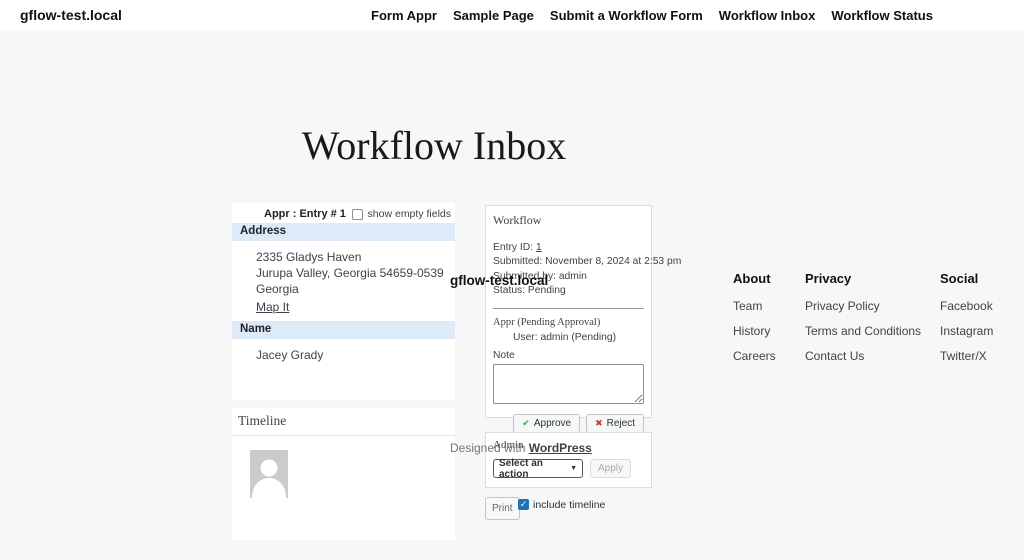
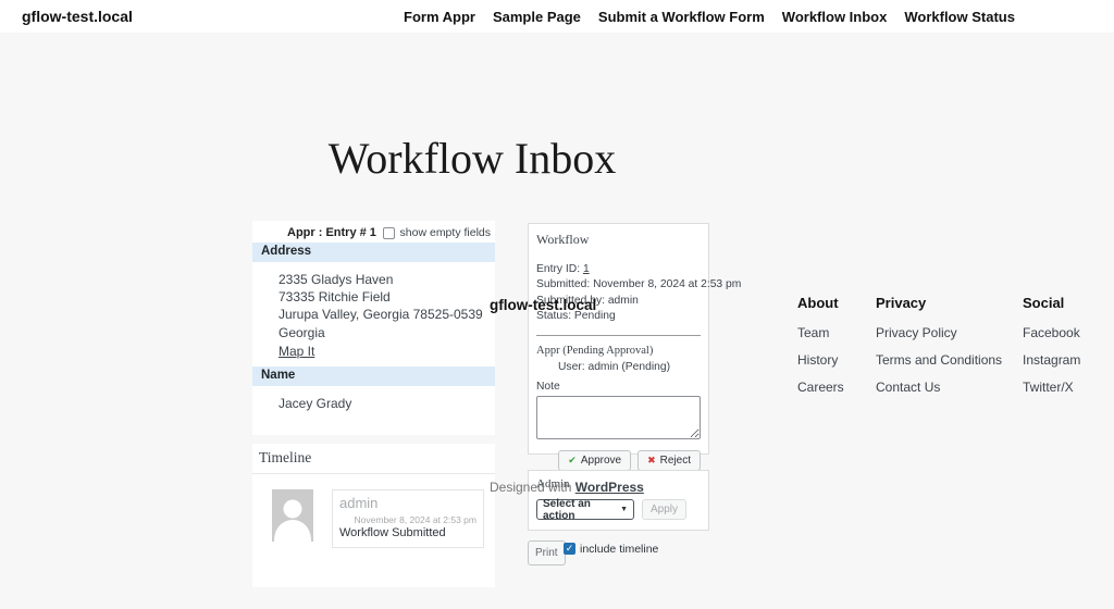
  gflow-test.local
  Form Appr
  Sample Page
  Submit a Workflow Form
  Workflow Inbox
  Workflow Status
  Workflow Inbox
  Appr : Entry # 1
  show empty fields
  Address
  2335 Gladys Haven
+ 73335 Ritchie Field
- Jurupa Valley, Georgia 54659-0539
+ Jurupa Valley, Georgia 78525-0539
  Georgia
  Map It
  Name
  Jacey Grady
  Workflow
  Entry ID: 1
  Submitted: November 8, 2024 at 2:53 pm
  Submitted by: admin
  Status: Pending
  Appr (Pending Approval)
  User: admin (Pending)
  Note
  ✔
  Approve
  ✖
  Reject
  Timeline
+ admin
+ November 8, 2024 at 2:53 pm
+ Workflow Submitted
  Admin
  Select an action
  Apply
  Print
  ✓
  include timeline
  About
  Team
  History
  Careers
  Privacy
  Privacy Policy
  Terms and Conditions
  Contact Us
  Social
  Facebook
  Instagram
  Twitter/X
  gflow-test.local
  Designed with WordPress
